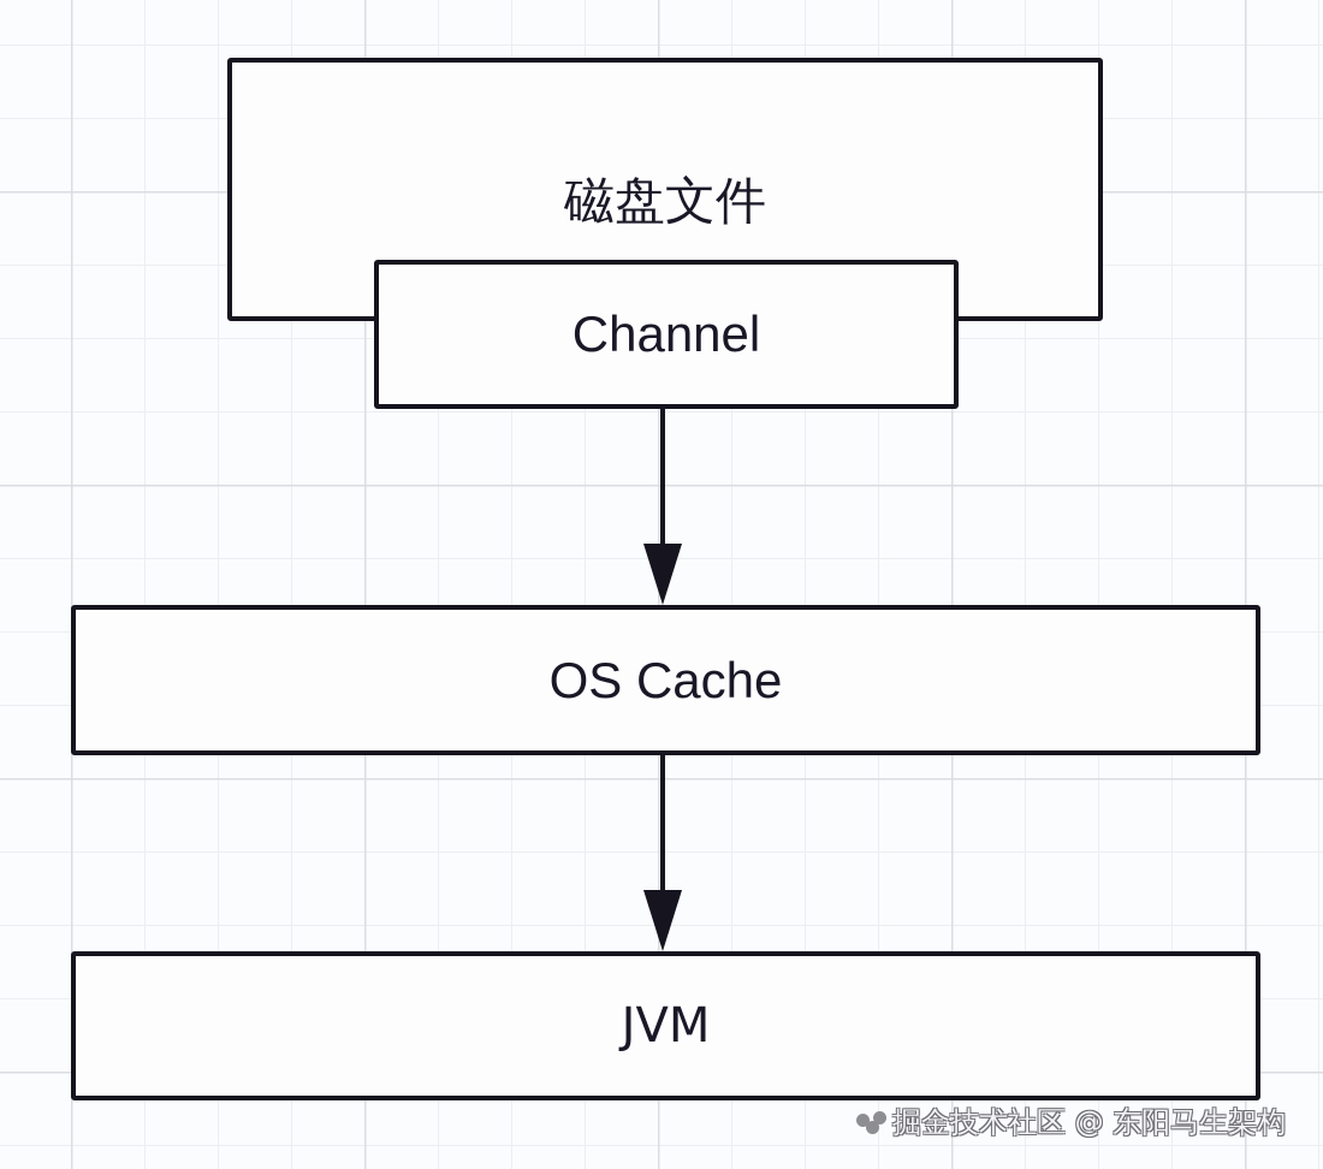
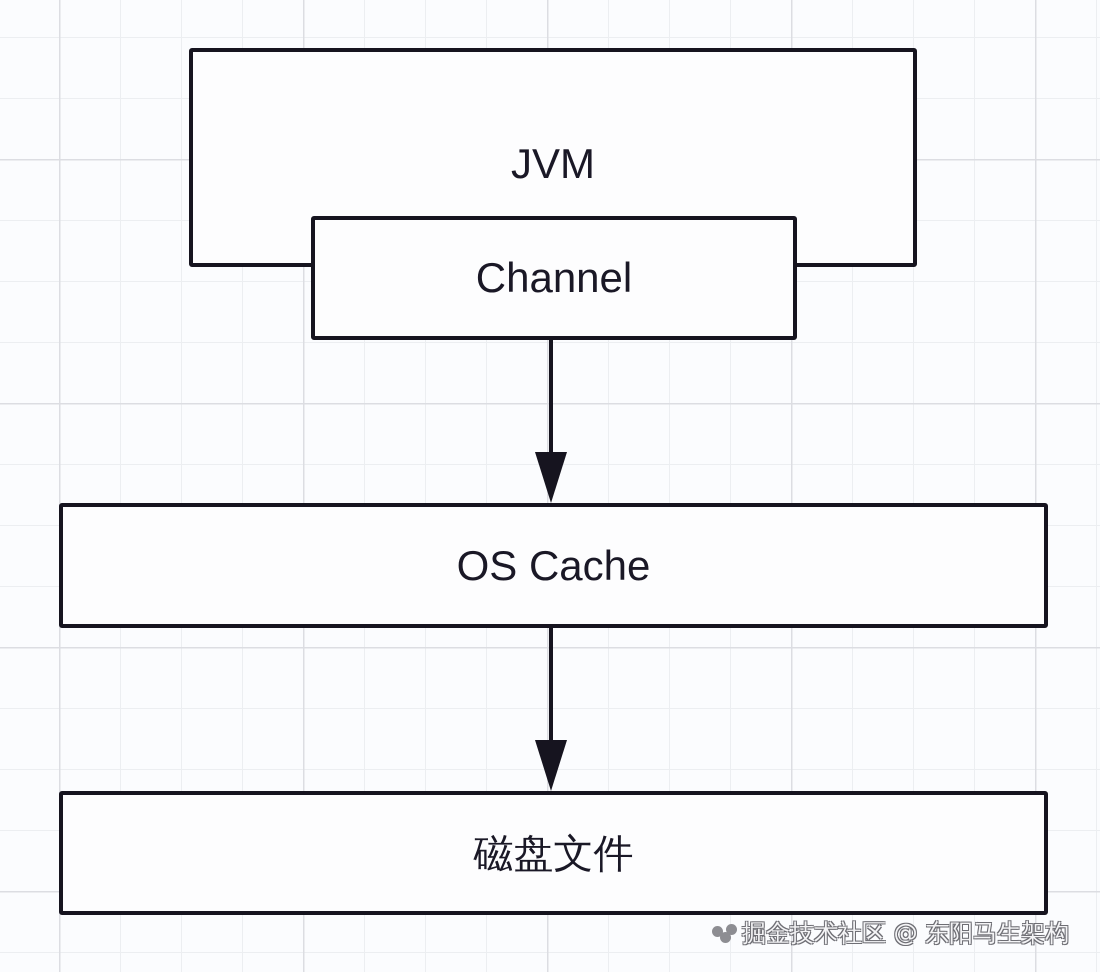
- 磁盘文件
+ JVM
  Channel
  OS Cache
- JVM
+ 磁盘文件
  掘金技术社区 @ 东阳马生架构
